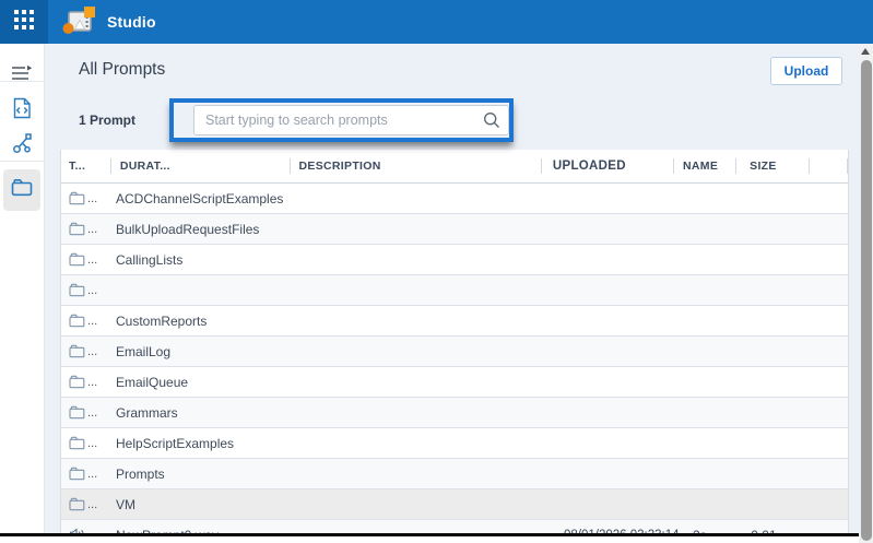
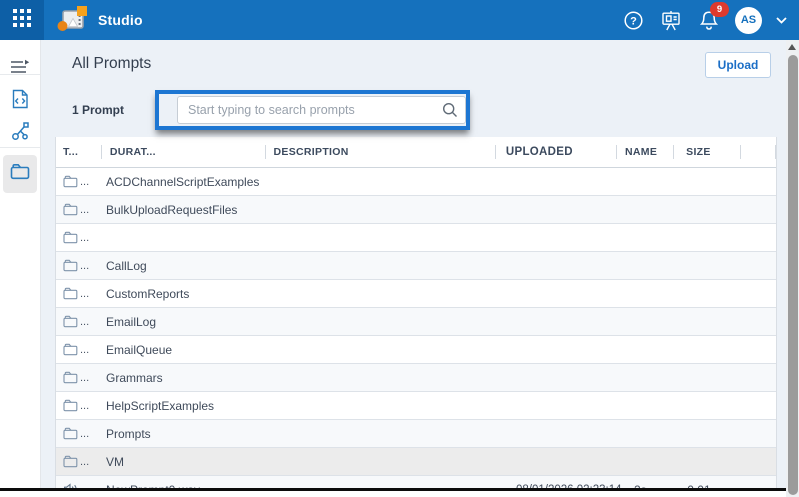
  Studio
+ ?
+ 9
+ AS
  All Prompts
  Upload
  1 Prompt
  Start typing to search prompts
  T...
  DURAT...
  DESCRIPTION
  UPLOADED
  NAME
  SIZE
  ...
  ACDChannelScriptExamples
  ...
  BulkUploadRequestFiles
  ...
- CallingLists
  ...
+ CallLog
  ...
  CustomReports
  ...
  EmailLog
  ...
  EmailQueue
  ...
  Grammars
  ...
  HelpScriptExamples
  ...
  Prompts
  ...
  VM
